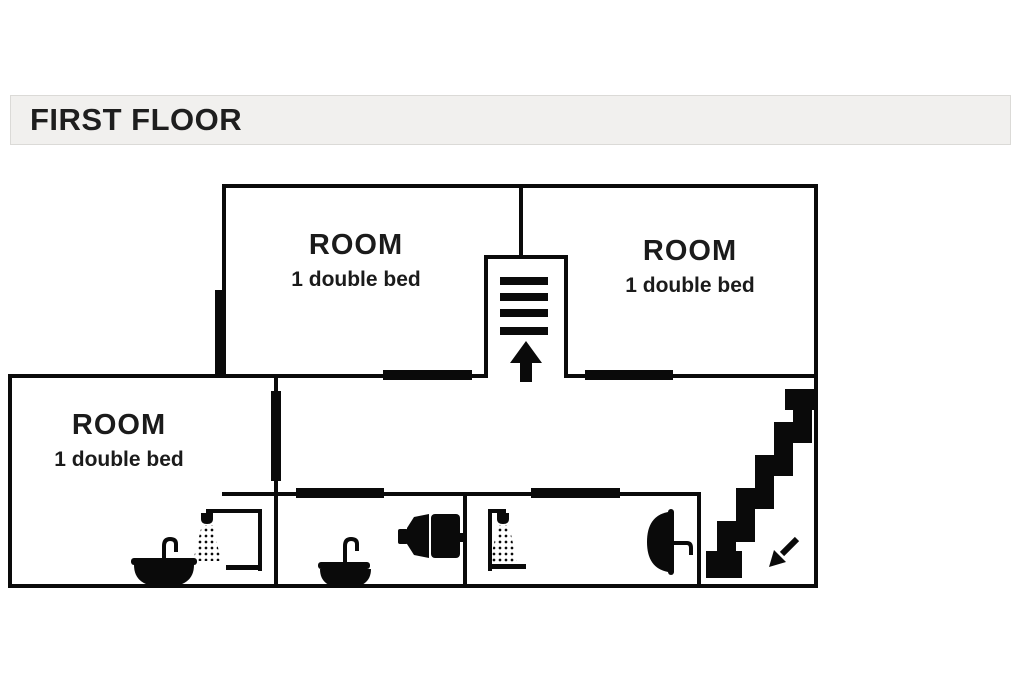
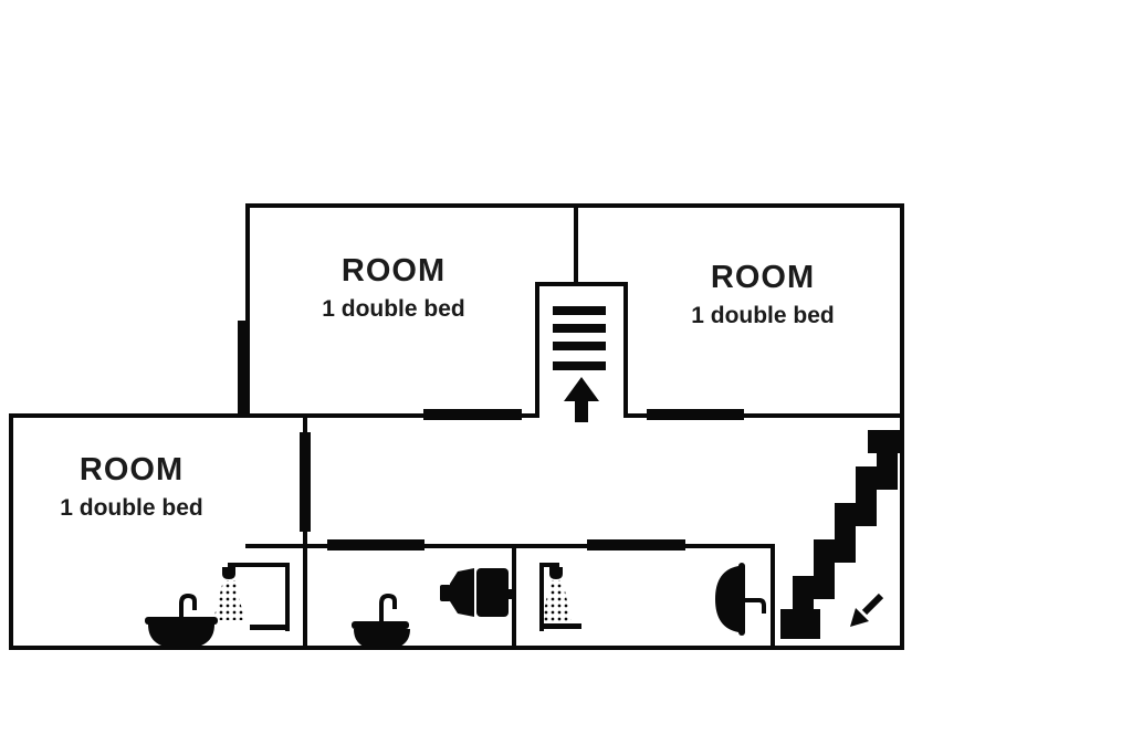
- FIRST FLOOR
  ROOM
  1 double bed
  ROOM
  1 double bed
  ROOM
  1 double bed
